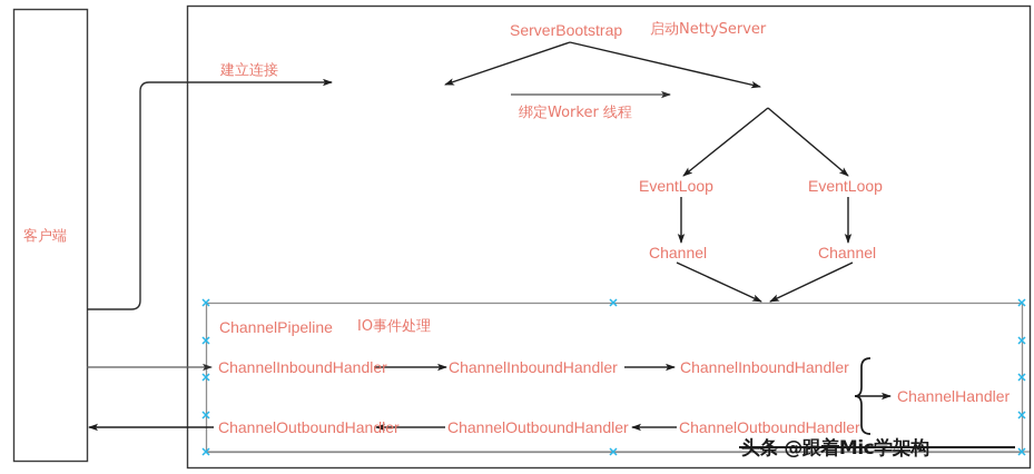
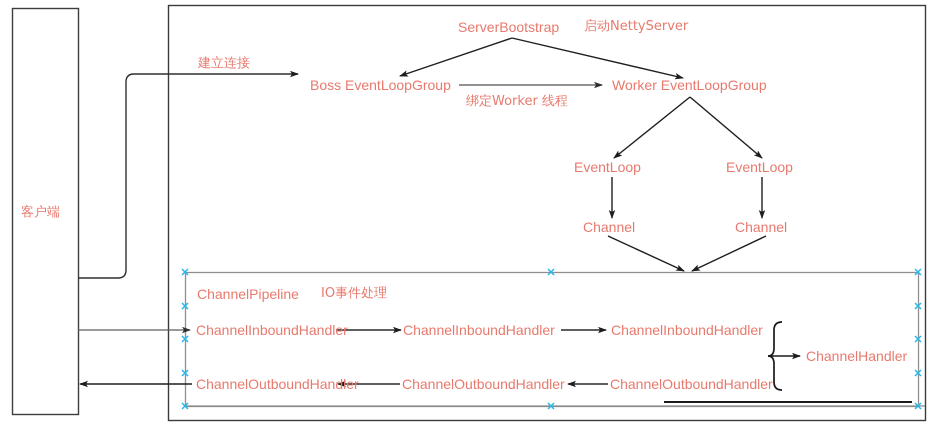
  客户端
  建立连接
  ServerBootstrap
  启动NettyServer
+ Boss EventLoopGroup
+ Worker EventLoopGroup
  绑定Worker 线程
  EventLoop
  EventLoop
  Channel
  Channel
  ChannelPipeline
  IO事件处理
  ChannelInboundHandler
  ChannelInboundHandler
  ChannelInboundHandler
  ChannelOutboundHandler
  ChannelOutboundHandler
  ChannelOutboundHandler
  ChannelHandler
- 头条 @跟着Mic学架构
